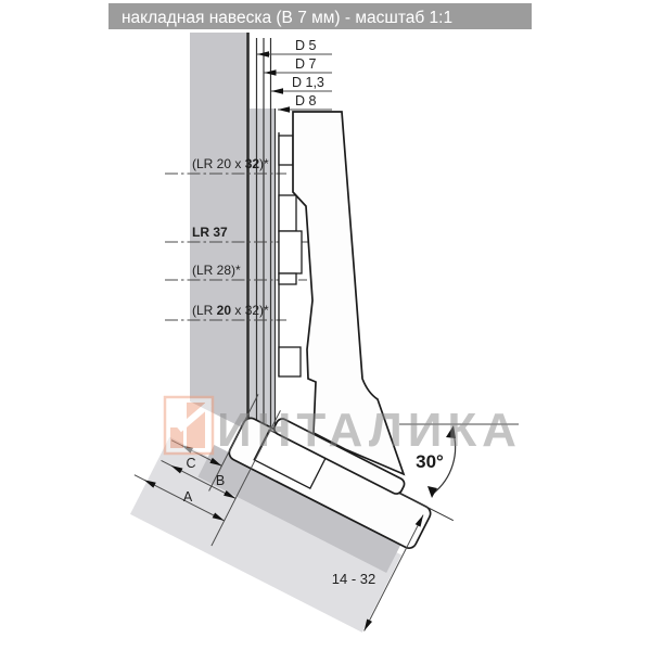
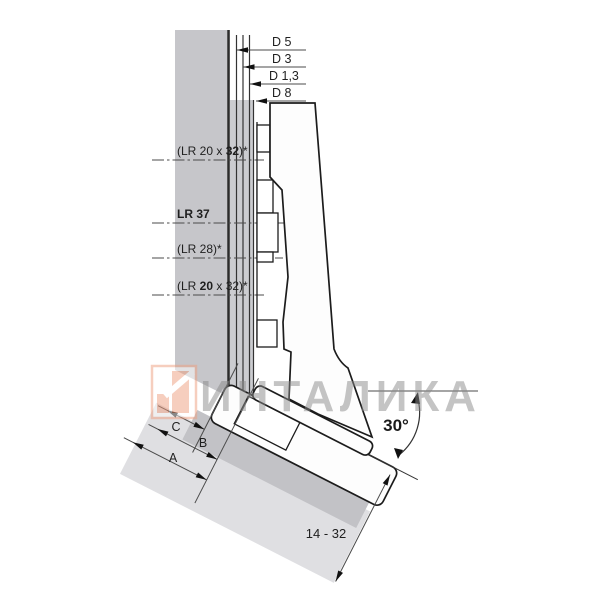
- накладная навеска (В 7 мм) - масштаб 1:1
  D 5
- D 7
+ D 3
  D 1,3
  D 8
  (LR 20 x 32)*
  LR 37
  (LR 28)*
  (LR 20 x 32)*
  30°
  C
  B
  A
  14 - 32
  ИНТАЛИКА
